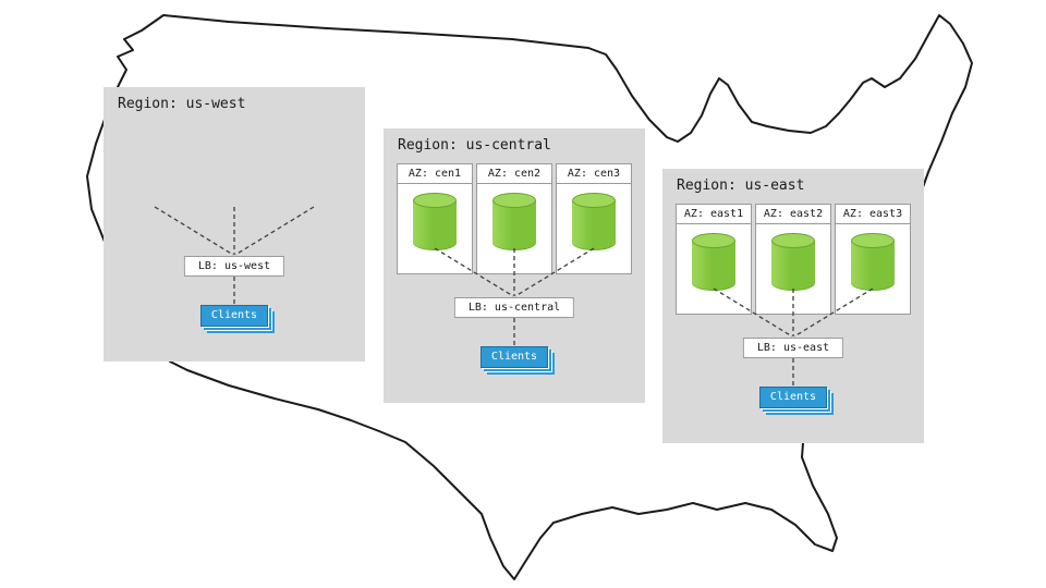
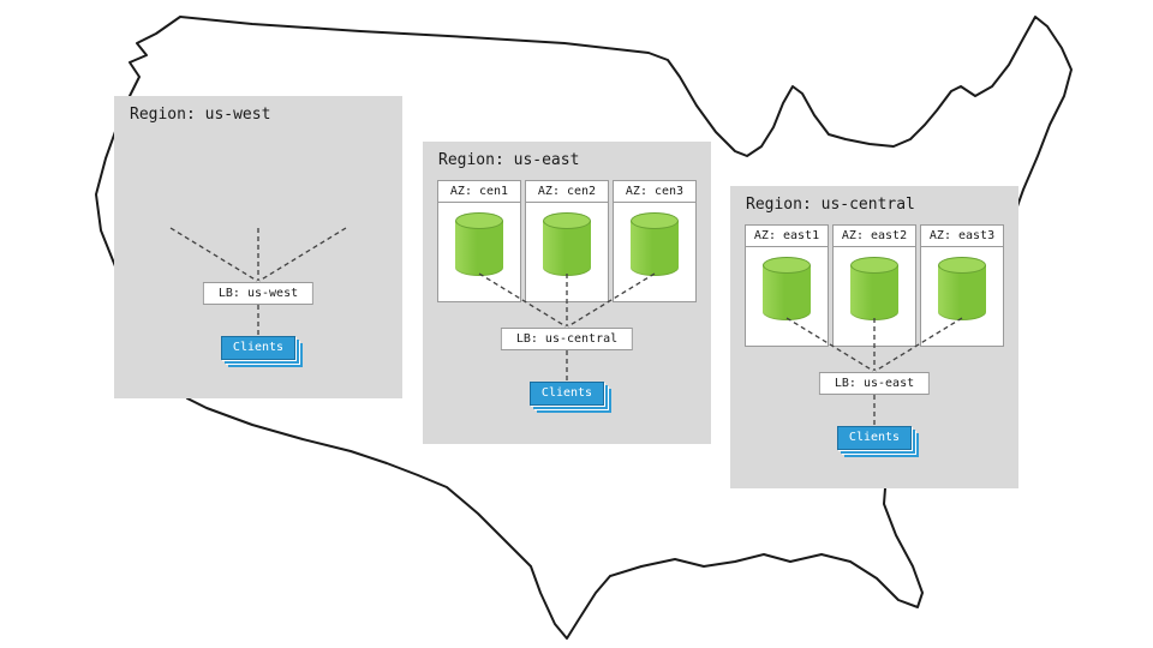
  Region: us-west
  LB: us-west
  Clients
- Region: us-central
+ Region: us-east
  AZ: cen1
  AZ: cen2
  AZ: cen3
  LB: us-central
  Clients
- Region: us-east
+ Region: us-central
  AZ: east1
  AZ: east2
  AZ: east3
  LB: us-east
  Clients
